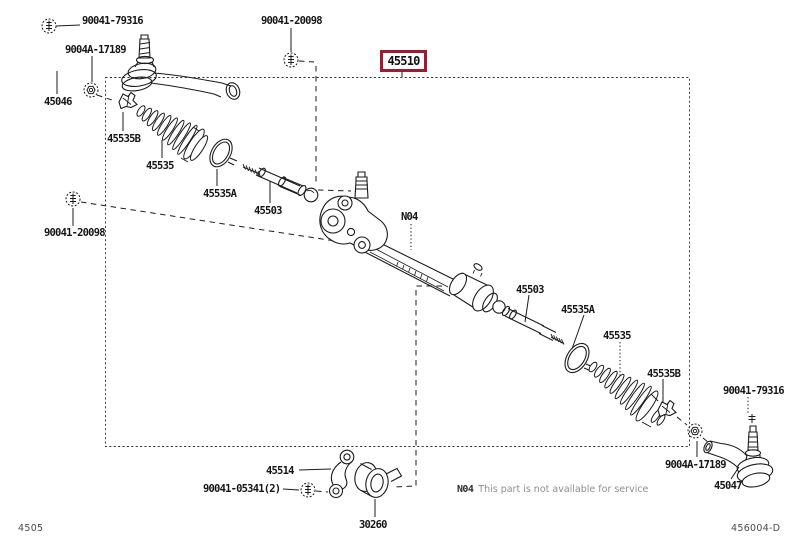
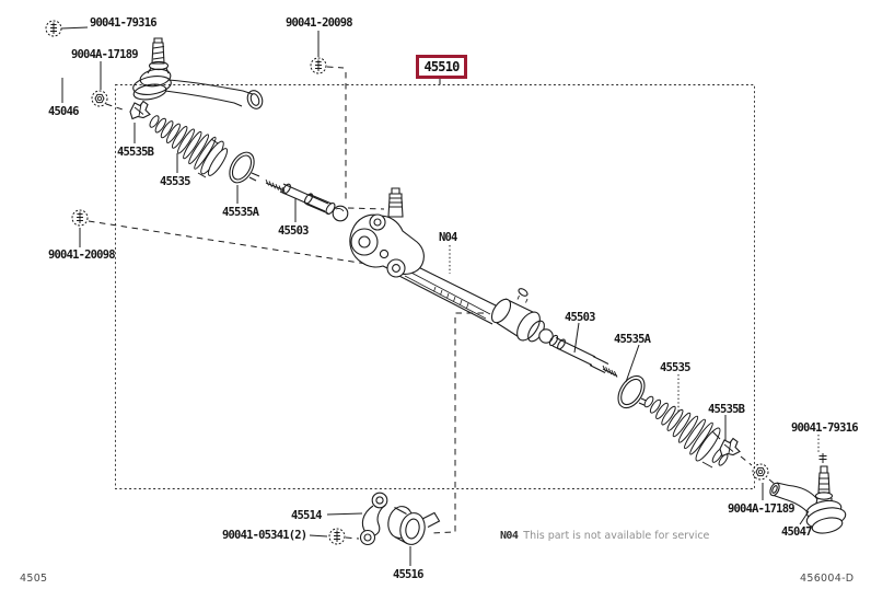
  45510
  90041-79316
  9004A-17189
  45046
  90041-20098
  45535B
  45535
  45535A
  45503
  90041-20098
  N04
  45503
  45535A
  45535
  45535B
  90041-79316
  9004A-17189
  45047
  45514
  90041-05341(2)
- 30260
+ 45516
  N04 This part is not available for service
  4505
  456004-D
